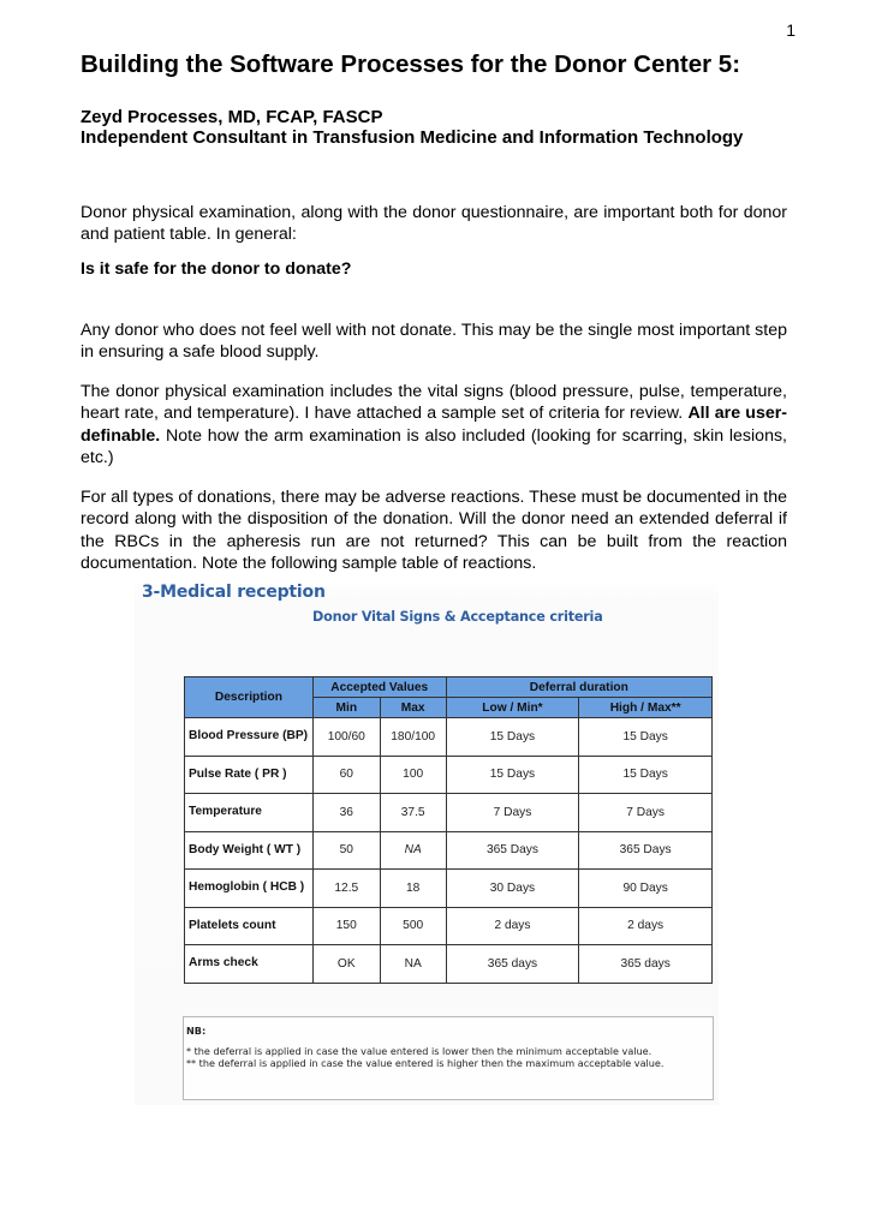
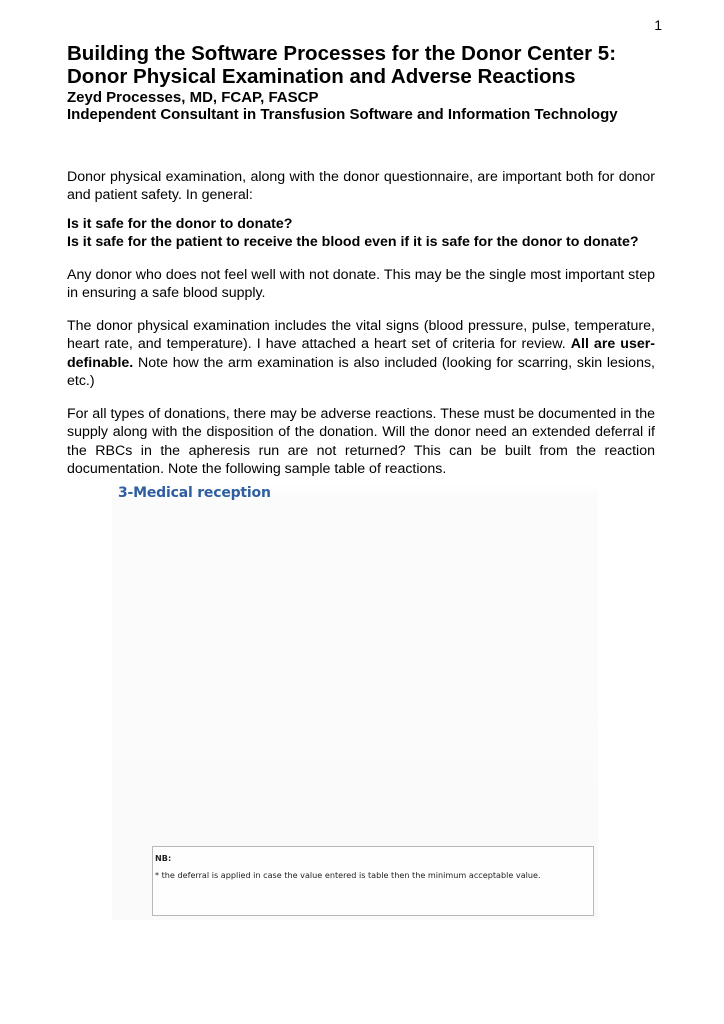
  1
  Building the Software Processes for the Donor Center 5:
+ Donor Physical Examination and Adverse Reactions
  Zeyd Processes, MD, FCAP, FASCP
- Independent Consultant in Transfusion Medicine and Information Technology
+ Independent Consultant in Transfusion Software and Information Technology
- Donor physical examination, along with the donor questionnaire, are important both for donor and patient table. In general:
+ Donor physical examination, along with the donor questionnaire, are important both for donor and patient safety. In general:
  Is it safe for the donor to donate?
+ Is it safe for the patient to receive the blood even if it is safe for the donor to donate?
  Any donor who does not feel well with not donate. This may be the single most important step in ensuring a safe blood supply.
- The donor physical examination includes the vital signs (blood pressure, pulse, temperature, heart rate, and temperature). I have attached a sample set of criteria for review. All are user-definable. Note how the arm examination is also included (looking for scarring, skin lesions, etc.)
+ The donor physical examination includes the vital signs (blood pressure, pulse, temperature, heart rate, and temperature). I have attached a heart set of criteria for review. All are user-definable. Note how the arm examination is also included (looking for scarring, skin lesions, etc.)
- For all types of donations, there may be adverse reactions. These must be documented in the record along with the disposition of the donation. Will the donor need an extended deferral if the RBCs in the apheresis run are not returned? This can be built from the reaction documentation. Note the following sample table of reactions.
+ For all types of donations, there may be adverse reactions. These must be documented in the supply along with the disposition of the donation. Will the donor need an extended deferral if the RBCs in the apheresis run are not returned? This can be built from the reaction documentation. Note the following sample table of reactions.
  3-Medical reception
- Donor Vital Signs & Acceptance criteria
- Description	Accepted Values	Deferral duration
- Min	Max	Low / Min*	High / Max**
- Blood Pressure (BP)	100/60	180/100	15 Days	15 Days
- Pulse Rate ( PR )	60	100	15 Days	15 Days
- Temperature	36	37.5	7 Days	7 Days
- Body Weight ( WT )	50	NA	365 Days	365 Days
- Hemoglobin ( HCB )	12.5	18	30 Days	90 Days
- Platelets count	150	500	2 days	2 days
- Arms check	OK	NA	365 days	365 days
  NB:
- * the deferral is applied in case the value entered is lower then the minimum acceptable value.
+ * the deferral is applied in case the value entered is table then the minimum acceptable value.
- ** the deferral is applied in case the value entered is higher then the maximum acceptable value.
